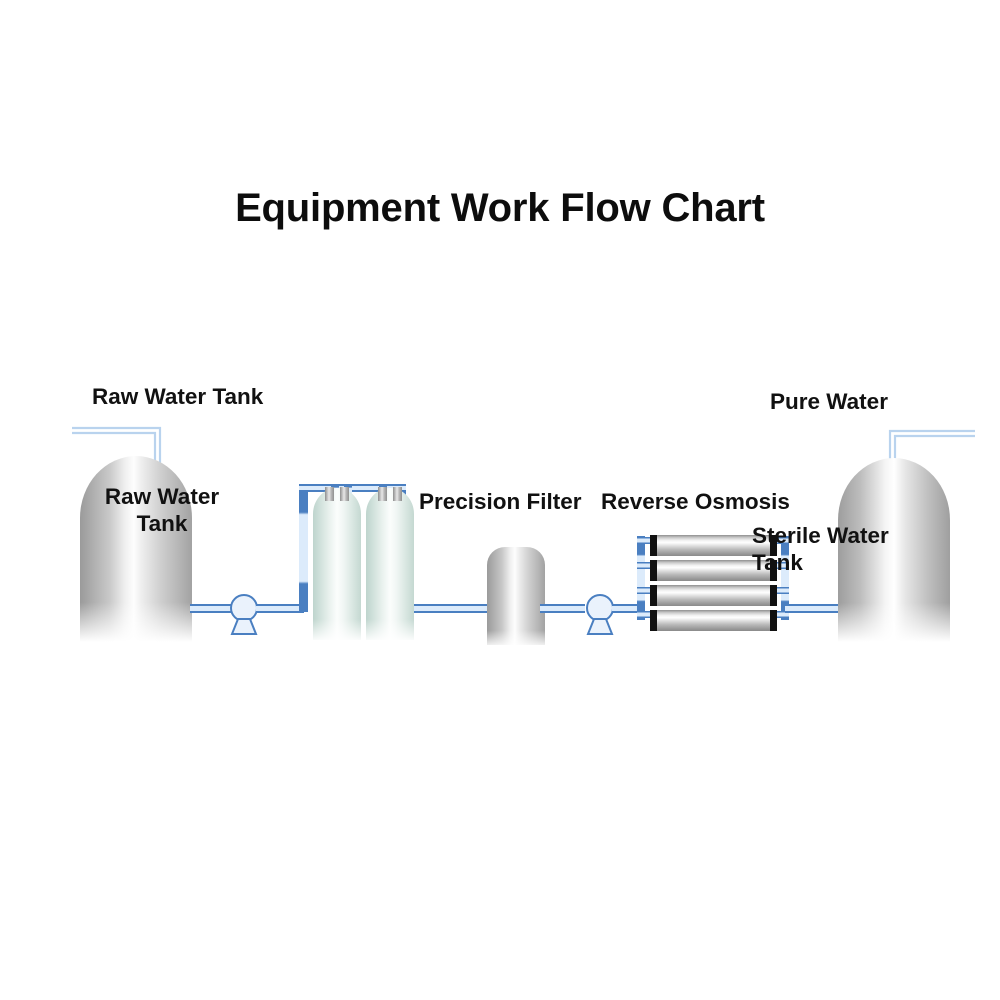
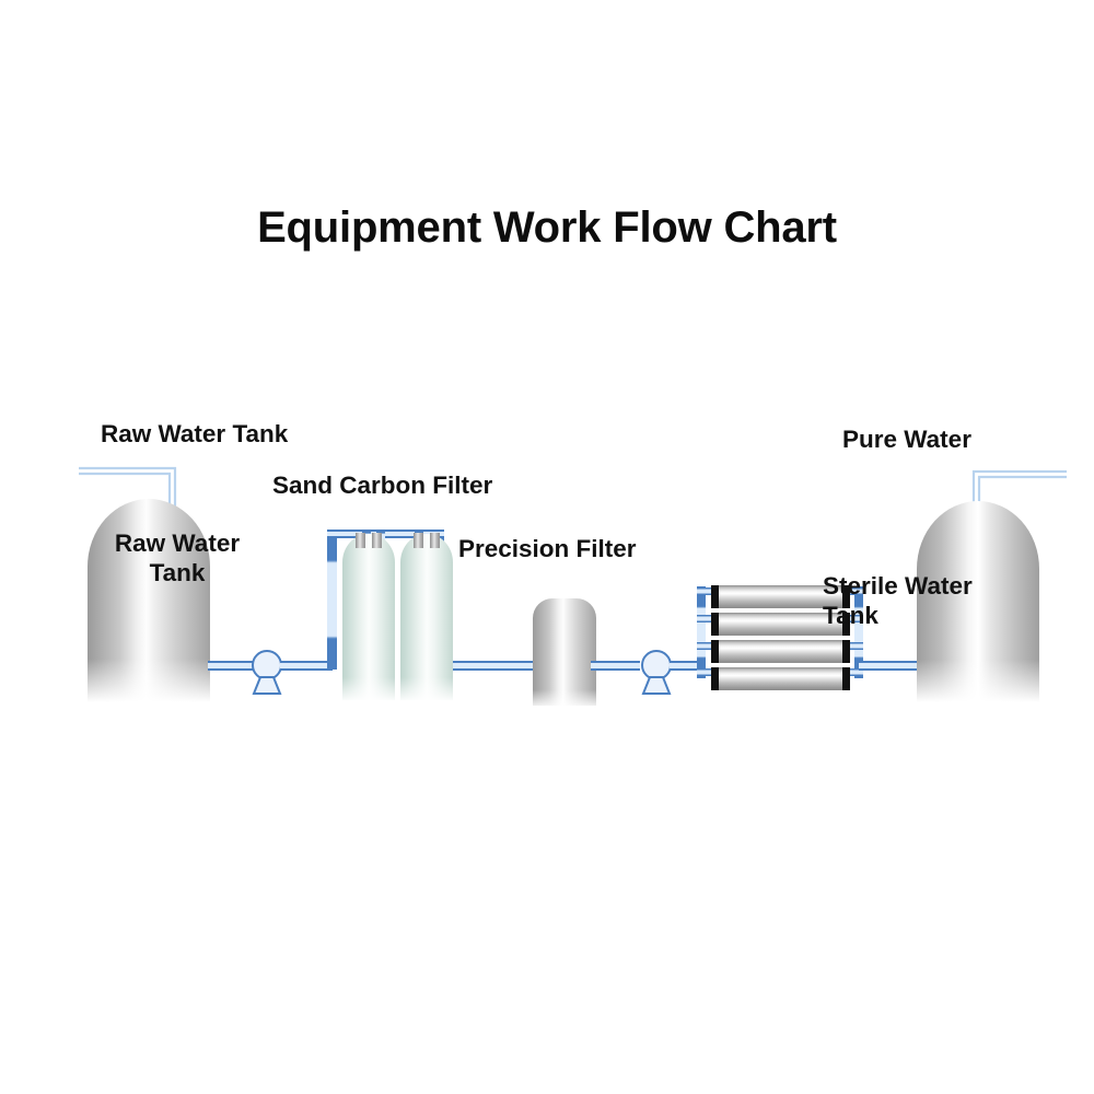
  Equipment Work Flow Chart
  Raw Water Tank
  Raw Water
  Tank
+ Sand Carbon Filter
  Precision Filter
- Reverse Osmosis
  Pure Water
  Sterile Water
  Tank
